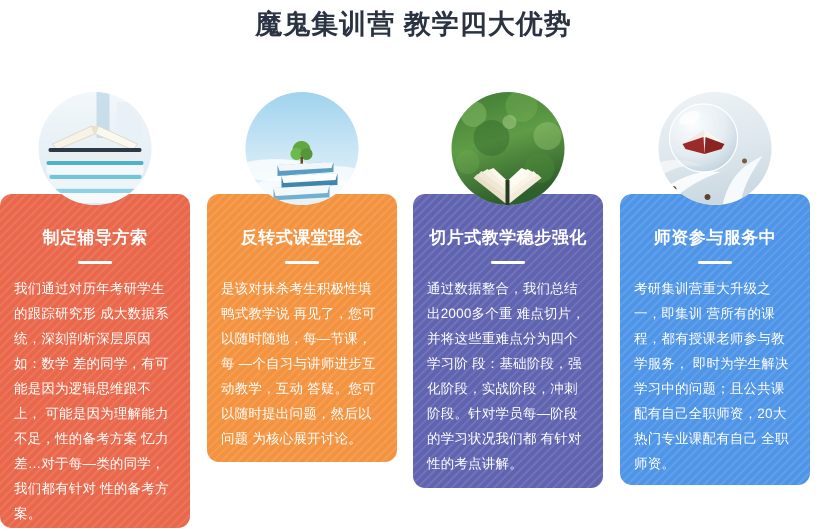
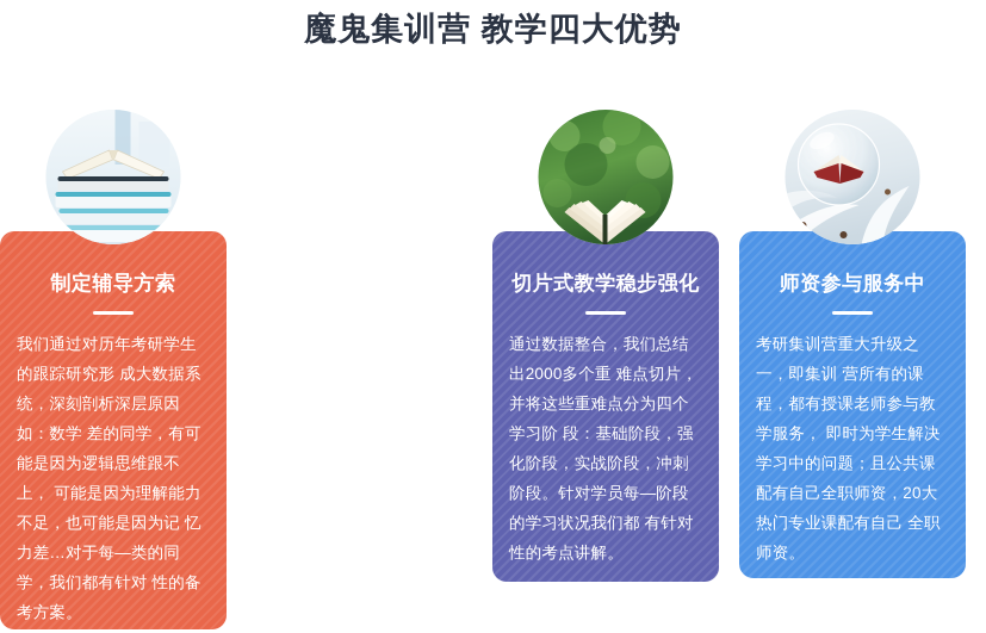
  魔鬼集训营 教学四大优势
  制定辅导方索
- 我们通过对历年考研学生的跟踪研究形 成大数据系统，深刻剖析深层原因如：数学 差的同学，有可能是因为逻辑思维跟不上， 可能是因为理解能力不足，性的备考方案 忆力差…对于每—类的同学，我们都有针对 性的备考方案。
+ 我们通过对历年考研学生的跟踪研究形 成大数据系统，深刻剖析深层原因如：数学 差的同学，有可能是因为逻辑思维跟不上， 可能是因为理解能力不足，也可能是因为记 忆力差…对于每—类的同学，我们都有针对 性的备考方案。
- 反转式课堂理念
- 是该对抹杀考生积极性填鸭式教学说 再见了，您可以随时随地，每—节课，每 —个自习与讲师进步互动教学，互动 答疑。您可以随时提出问题，然后以问题 为核心展开讨论。
  切片式教学稳步强化
  通过数据整合，我们总结出2000多个重 难点切片，并将这些重难点分为四个学习阶 段：基础阶段，强化阶段，实战阶段，冲刺阶段。针对学员每—阶段的学习状况我们都 有针对性的考点讲解。
  师资参与服务中
  考研集训营重大升级之一，即集训 营所有的课程，都有授课老师参与教学服务， 即时为学生解决学习中的问题；且公共课配有自己全职师资，20大热门专业课配有自己 全职师资。
